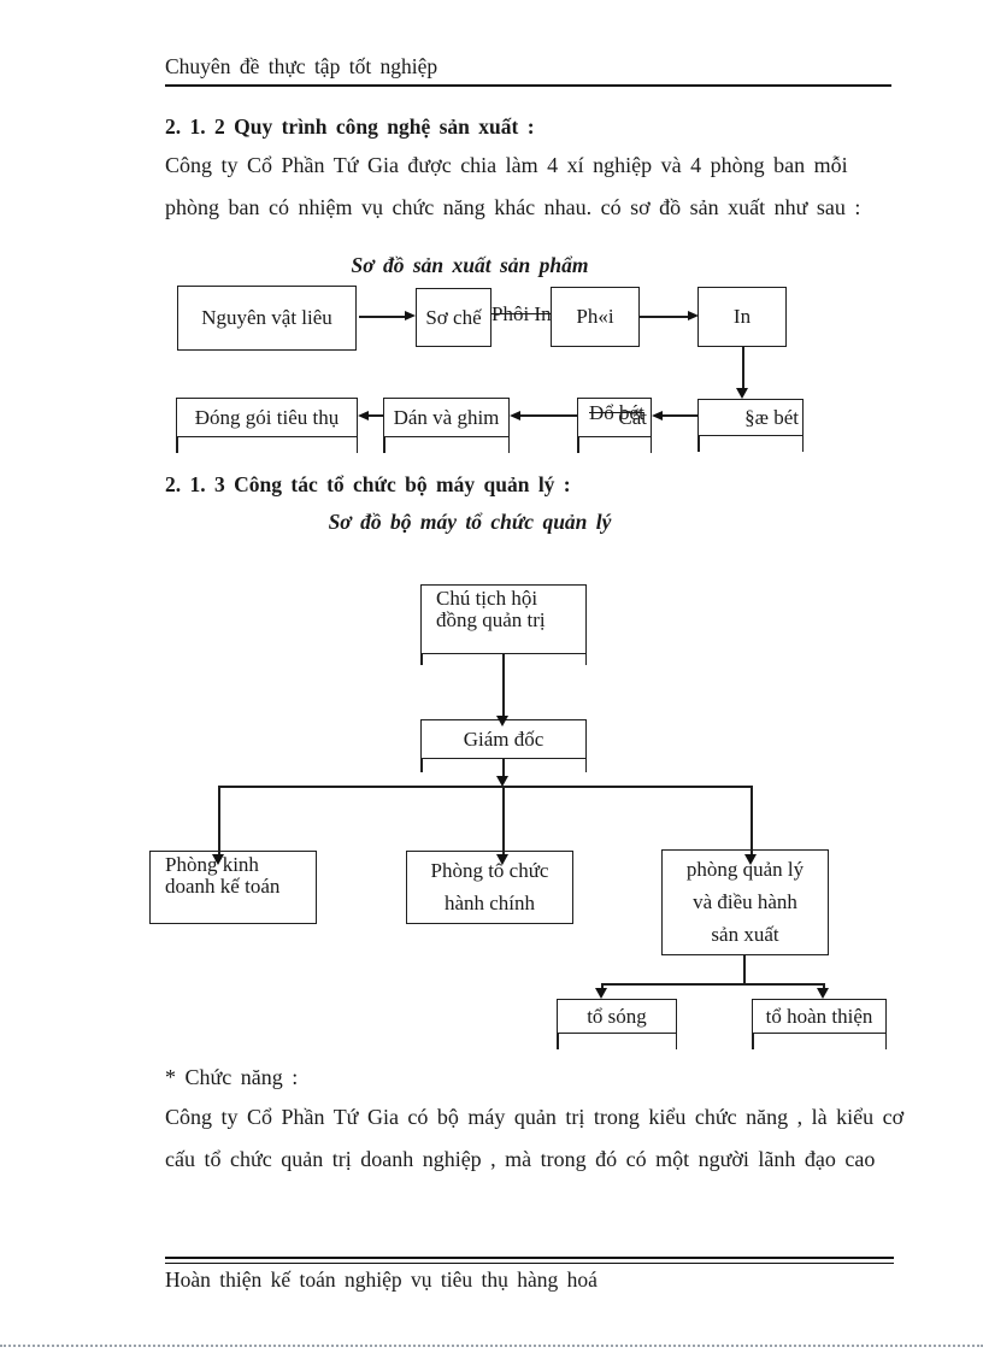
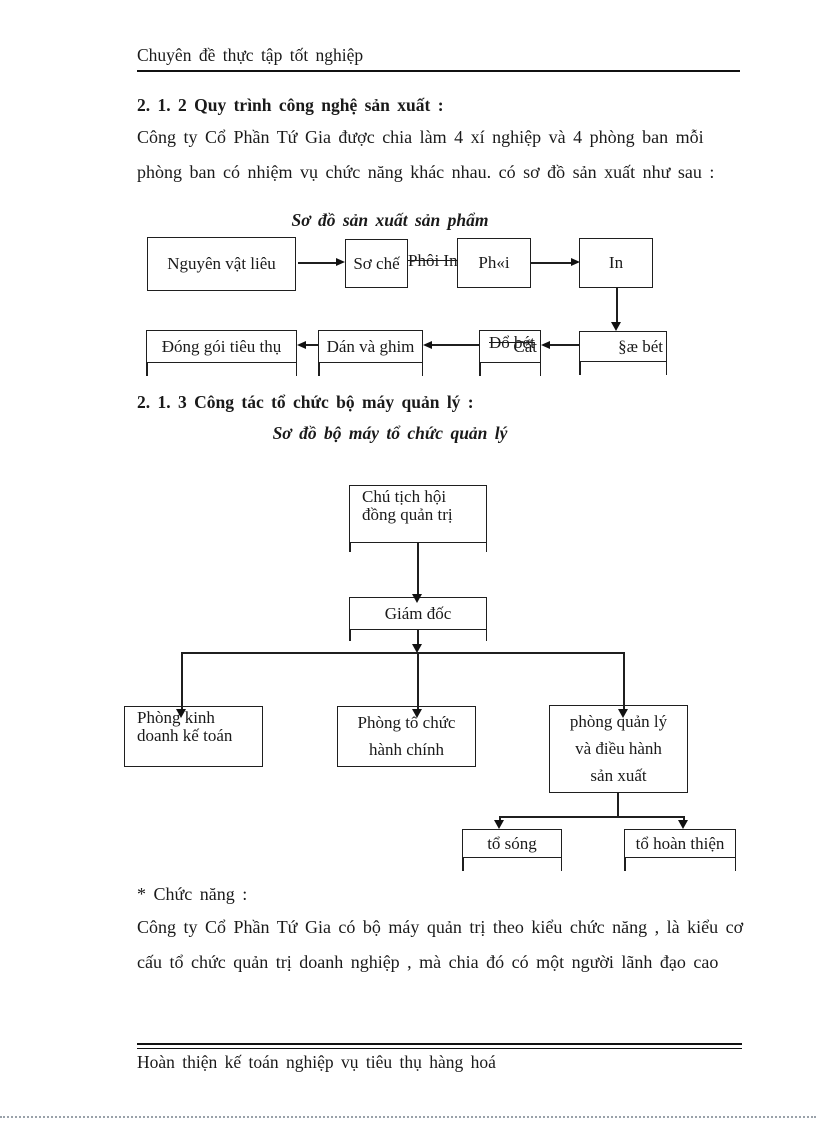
  Chuyên đề thực tập tốt nghiệp
  2. 1. 2 Quy trình công nghệ sản xuất :
  Công ty Cổ Phần Tứ Gia được chia làm 4 xí nghiệp và 4 phòng ban mỗi
  phòng ban có nhiệm vụ chức năng khác nhau. có sơ đồ sản xuất như sau :
  Sơ đồ sản xuất sản phẩm
  Nguyên vật liêu
  Sơ chế
  Phôi In
  Ph«i
  In
  Đóng gói tiêu thụ
  Dán và ghim
  Cắt
  Đổ bét
  §æ bét
  2. 1. 3 Công tác tổ chức bộ máy quản lý :
  Sơ đồ bộ máy tổ chức quản lý
  Chú tịch hội
  đồng quản trị
  Giám đốc
  Phòng kinh
  doanh kế toán
  Phòng tổ chức
  hành chính
  phòng quản lý
  và điều hành
  sản xuất
  tổ sóng
  tổ hoàn thiện
  * Chức năng :
- Công ty Cổ Phần Tứ Gia có bộ máy quản trị trong kiểu chức năng , là kiểu cơ
+ Công ty Cổ Phần Tứ Gia có bộ máy quản trị theo kiểu chức năng , là kiểu cơ
- cấu tổ chức quản trị doanh nghiệp , mà trong đó có một người lãnh đạo cao
+ cấu tổ chức quản trị doanh nghiệp , mà chia đó có một người lãnh đạo cao
  Hoàn thiện kế toán nghiệp vụ tiêu thụ hàng hoá
